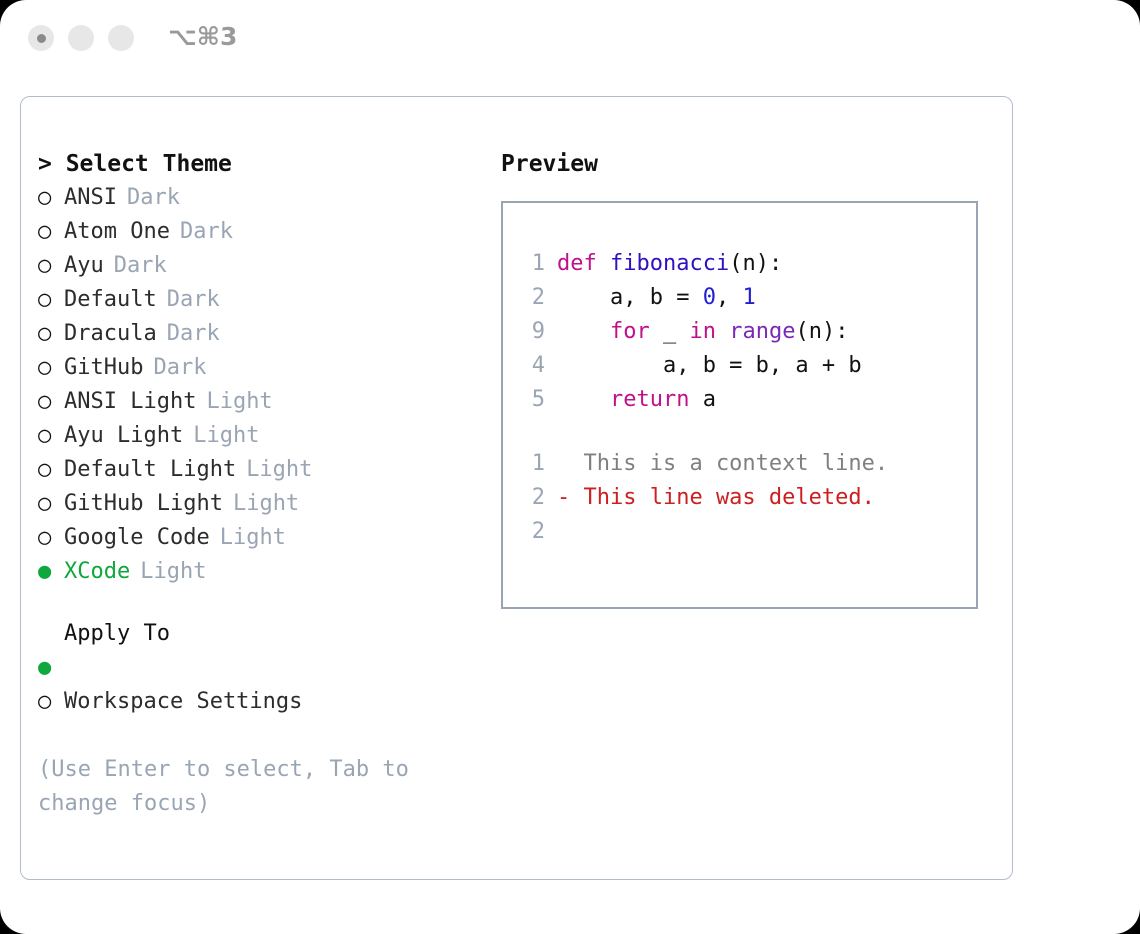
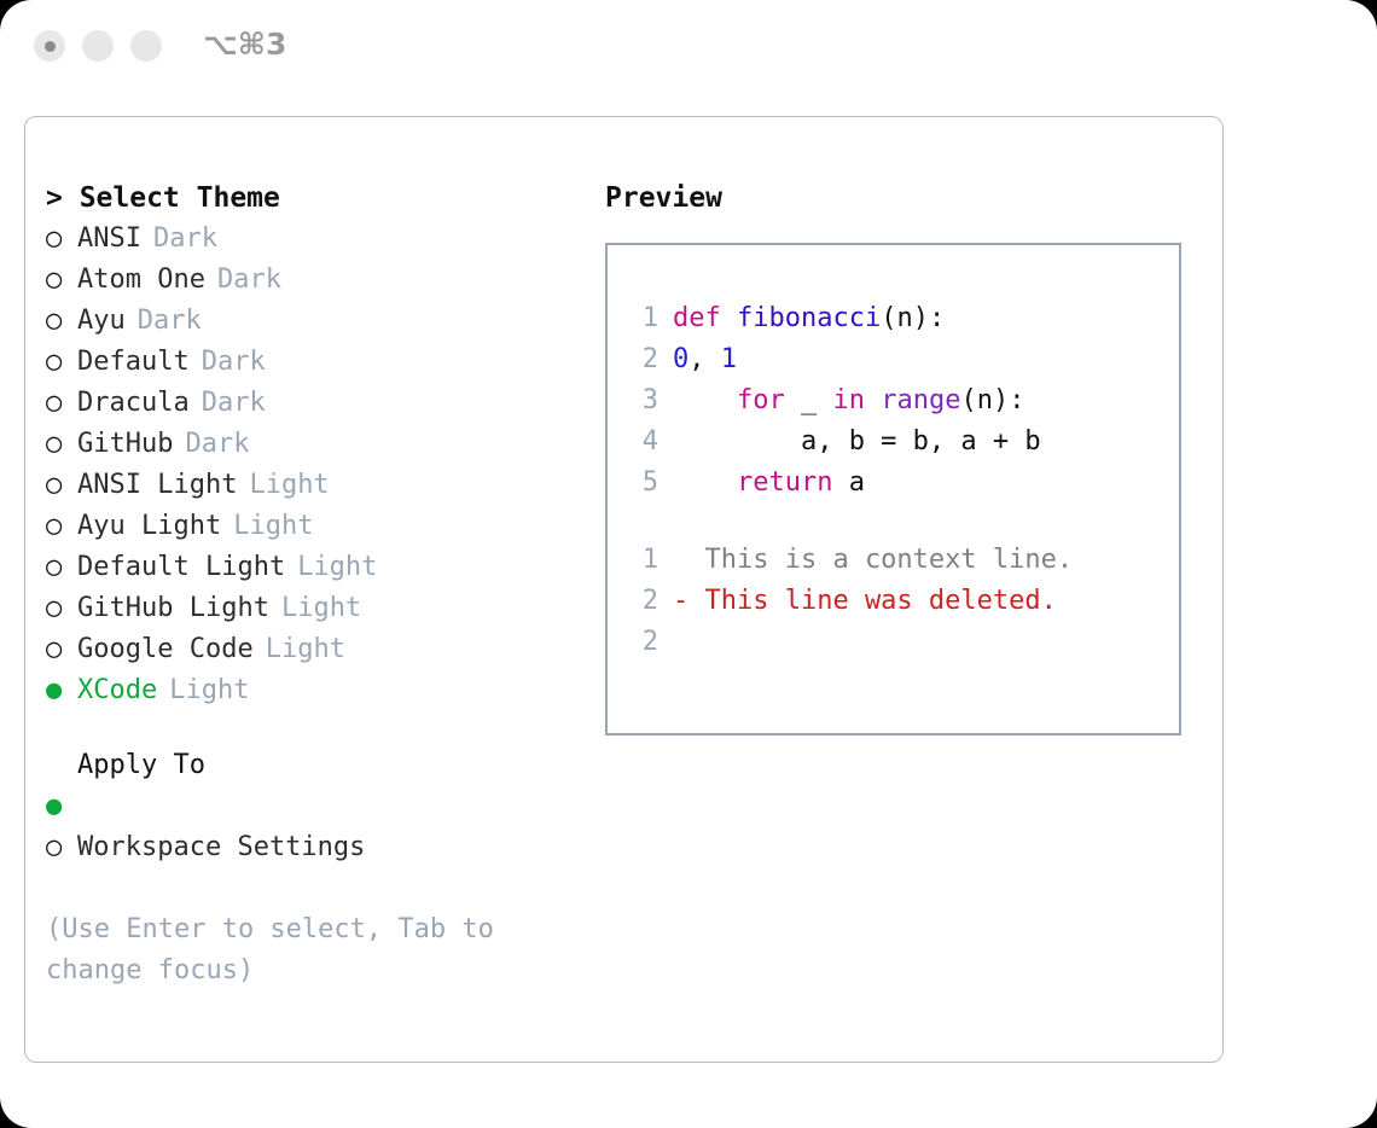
  ⌥⌘3
  > Select Theme
  ○
  ANSI
  Dark
  ○
  Atom One
  Dark
  ○
  Ayu
  Dark
  ○
  Default
  Dark
  ○
  Dracula
  Dark
  ○
  GitHub
  Dark
  ○
  ANSI Light
  Light
  ○
  Ayu Light
  Light
  ○
  Default Light
  Light
  ○
  GitHub Light
  Light
  ○
  Google Code
  Light
  ●
  XCode
  Light
  Apply To
  ●
  ○
  Workspace Settings
  (Use Enter to select, Tab to change focus)
  Preview
  1
  def
  fibonacci
  (n):
  2
- a, b =
  0
  ,
  1
- 9
+ 3
  for
  _
  in
  range
  (n):
  4
  a, b = b, a + b
  5
  return
  a
  1
  This is a context line.
  2
  - This line was deleted.
  2
